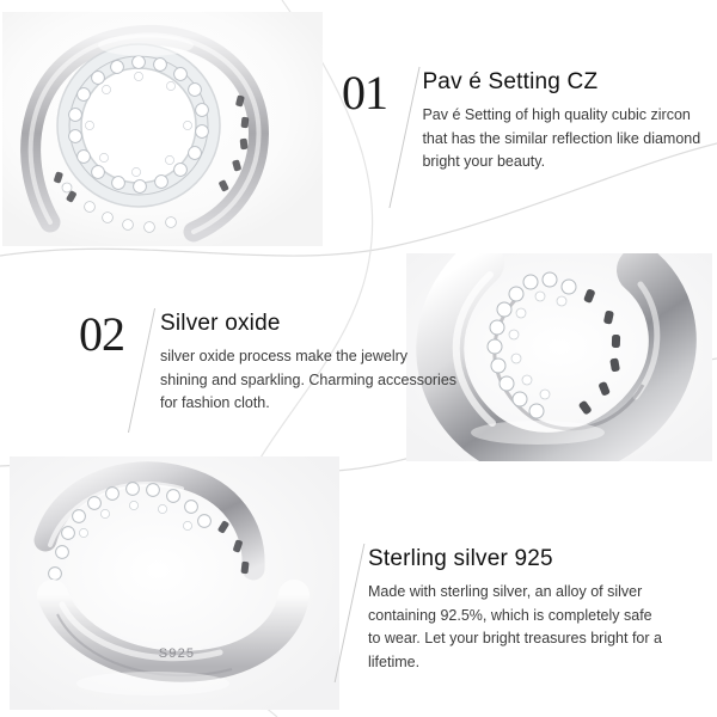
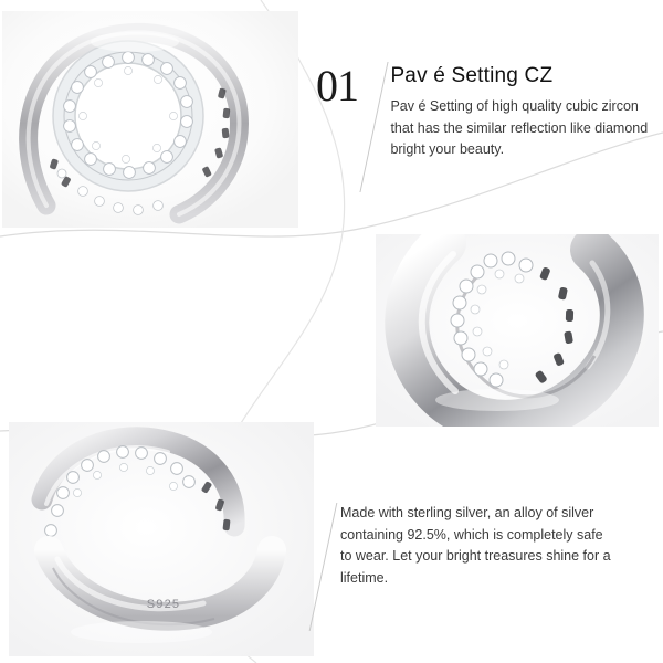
  S925
  01
  Pav é Setting CZ
  Pav é Setting of high quality cubic zircon that has the similar reflection like diamond bright your beauty.
- 02
- Silver oxide
- silver oxide process make the jewelry shining and sparkling. Charming accessories for fashion cloth.
- Sterling silver 925
- Made with sterling silver, an alloy of silver containing 92.5%, which is completely safe to wear. Let your bright treasures bright for a lifetime.
+ Made with sterling silver, an alloy of silver containing 92.5%, which is completely safe to wear. Let your bright treasures shine for a lifetime.
